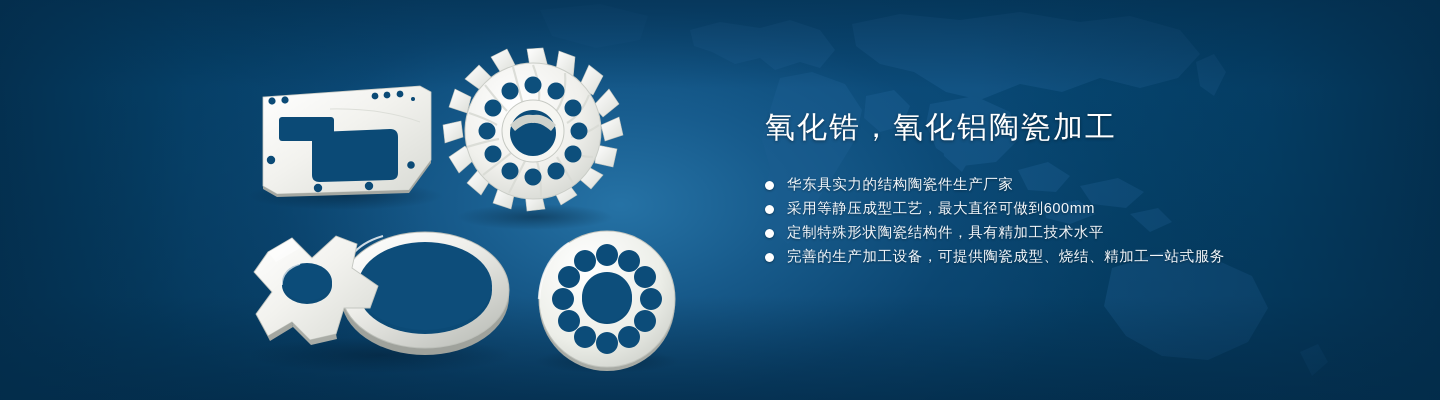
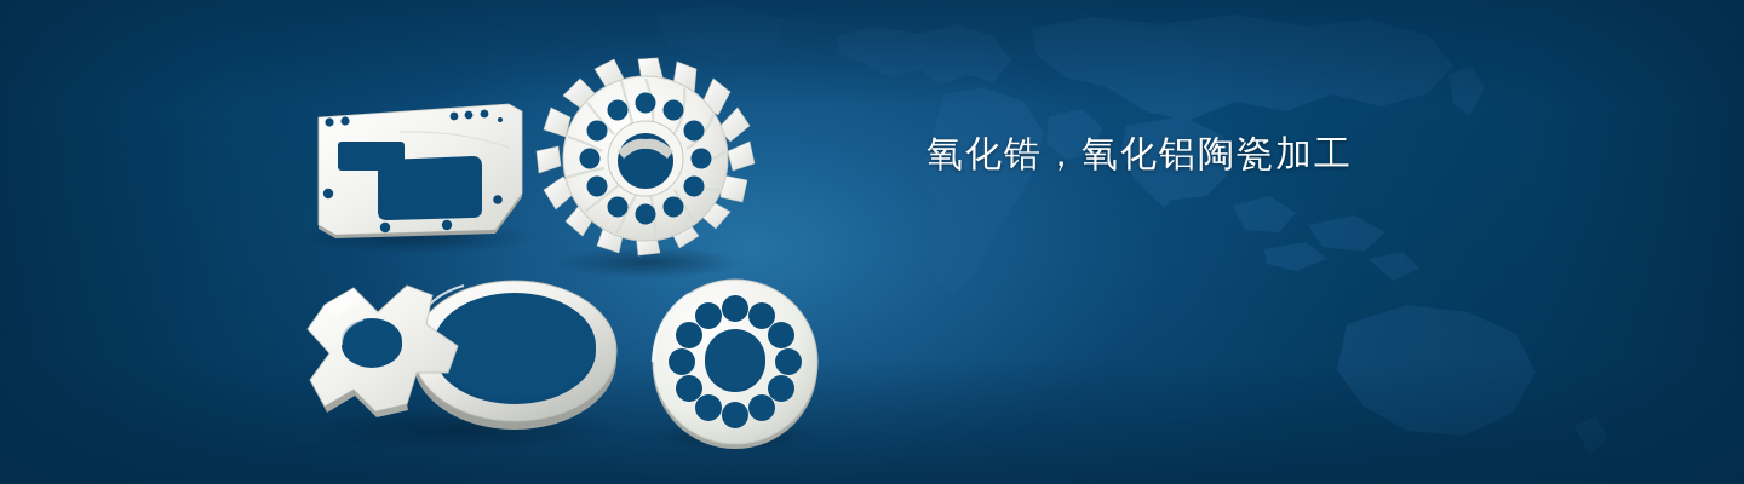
  氧化锆，氧化铝陶瓷加工
- 华东具实力的结构陶瓷件生产厂家
- 采用等静压成型工艺，最大直径可做到600mm
- 定制特殊形状陶瓷结构件，具有精加工技术水平
- 完善的生产加工设备，可提供陶瓷成型、烧结、精加工一站式服务
